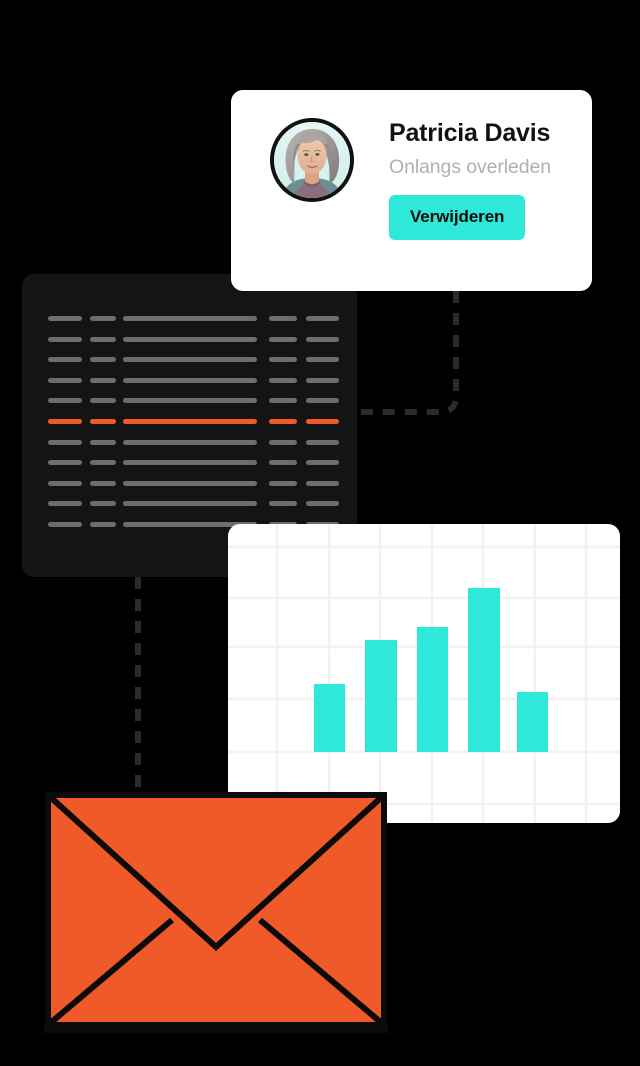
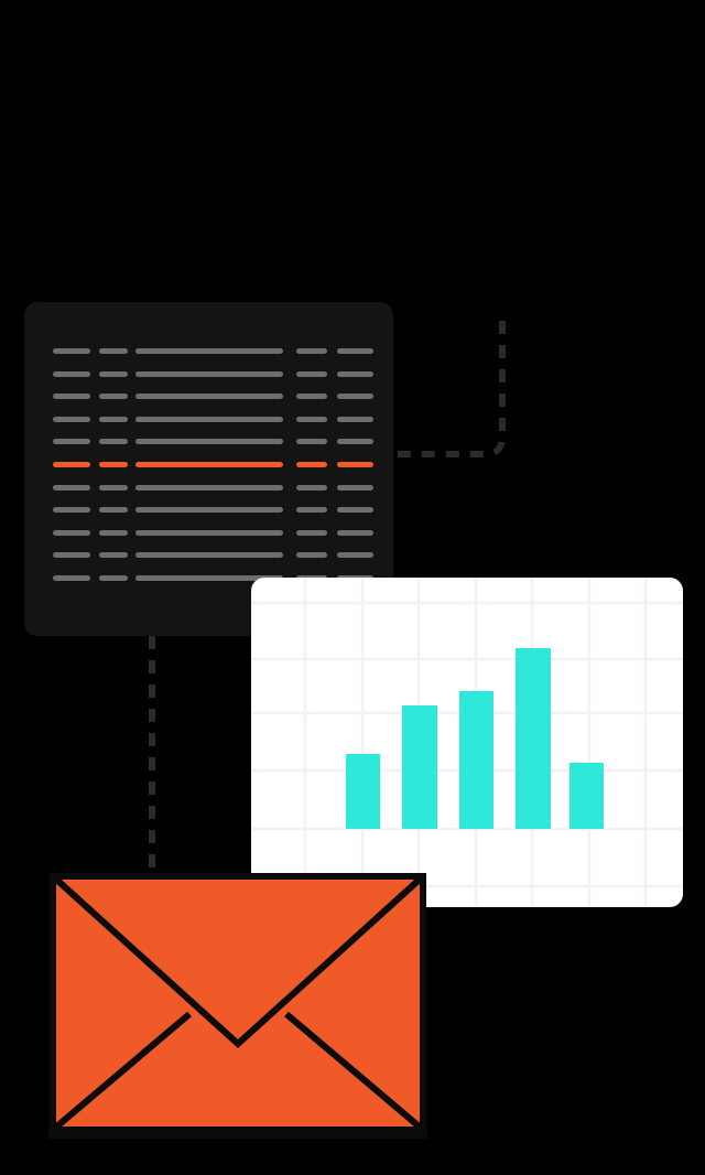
- Patricia Davis
- Onlangs overleden
- Verwijderen
